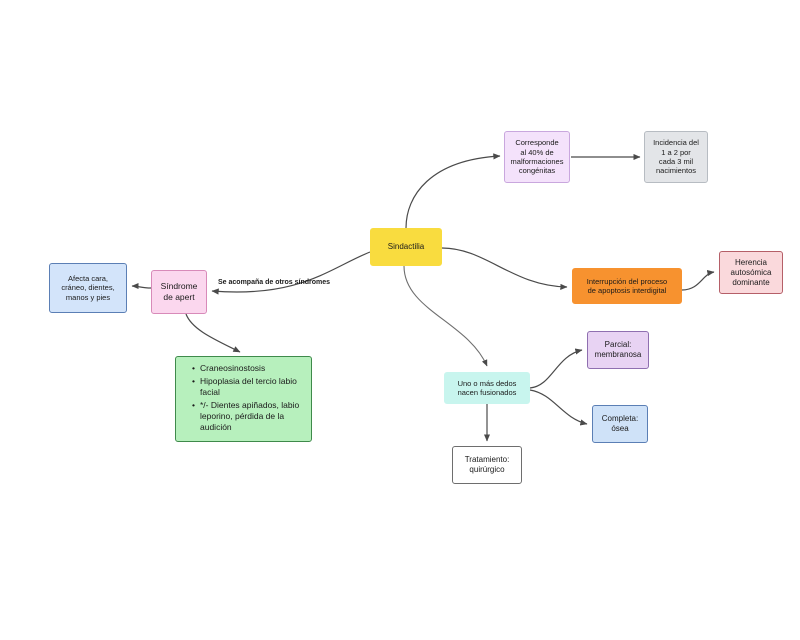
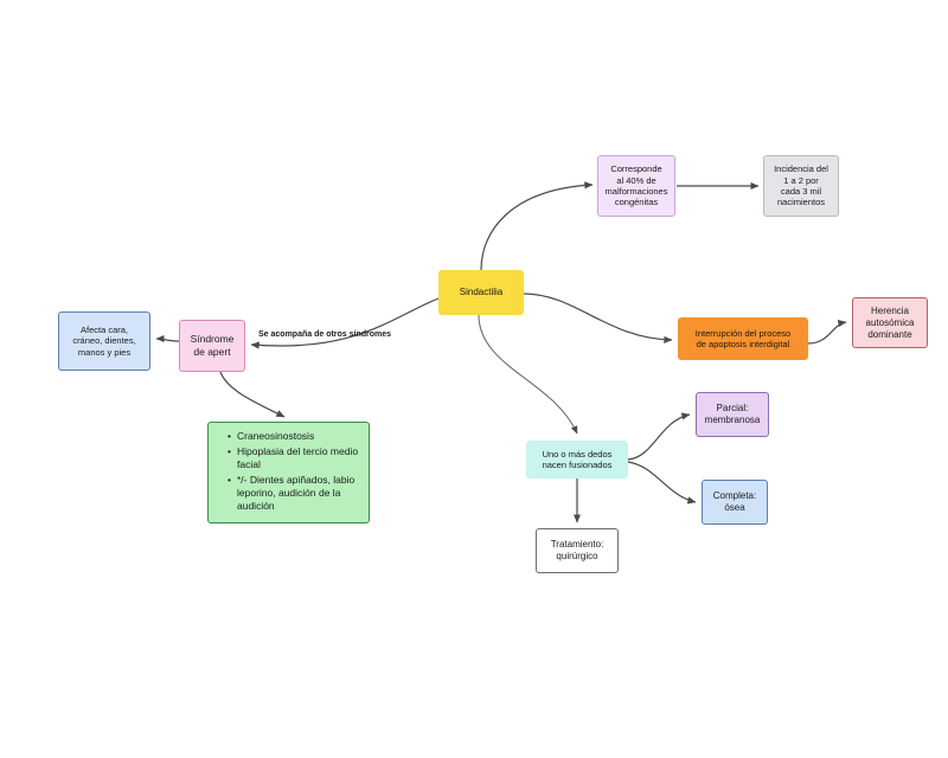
  Sindactilia
  Corresponde
  al 40% de
  malformaciones
  congénitas
  Incidencia del
  1 a 2 por
  cada 3 mil
  nacimientos
  Afecta cara,
  cráneo, dientes,
  manos y pies
  Síndrome
  de apert
  Interrupción del proceso
  de apoptosis interdigital
  Herencia
  autosómica
  dominante
  Uno o más dedos
  nacen fusionados
  Parcial:
  membranosa
  Completa:
  ósea
  Tratamiento:
  quirúrgico
  Craneosinostosis
- Hipoplasia del tercio labio facial
+ Hipoplasia del tercio medio facial
- */- Dientes apiñados, labio leporino, pérdida de la audición
+ */- Dientes apiñados, labio leporino, audición de la audición
